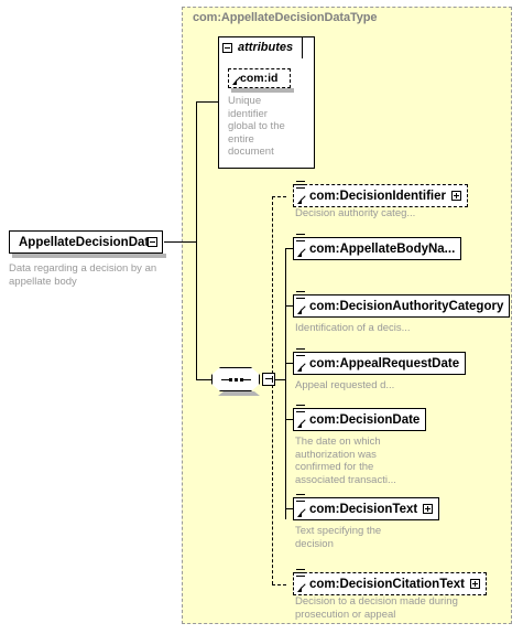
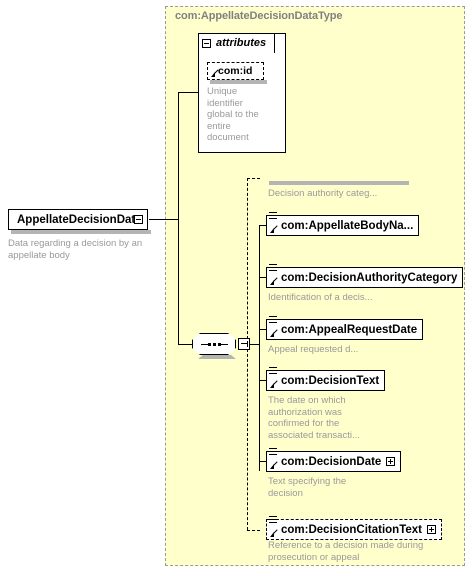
  com:AppellateDecisionDataType
  attributes
  com:id
  Unique identifier global to the entire document
  AppellateDecisionDa
  Data regarding a decision by an appellate body
- com:DecisionIdentifier
  Decision authority categ...
  com:AppellateBodyNa...
  com:DecisionAuthorityCategory
  Identification of a decis...
  com:AppealRequestDate
  Appeal requested d...
- com:DecisionDate
+ com:DecisionText
  The date on which authorization was confirmed for the associated transacti...
- com:DecisionText
+ com:DecisionDate
  Text specifying the decision
  com:DecisionCitationText
- Decision to a decision made during prosecution or appeal
+ Reference to a decision made during prosecution or appeal
